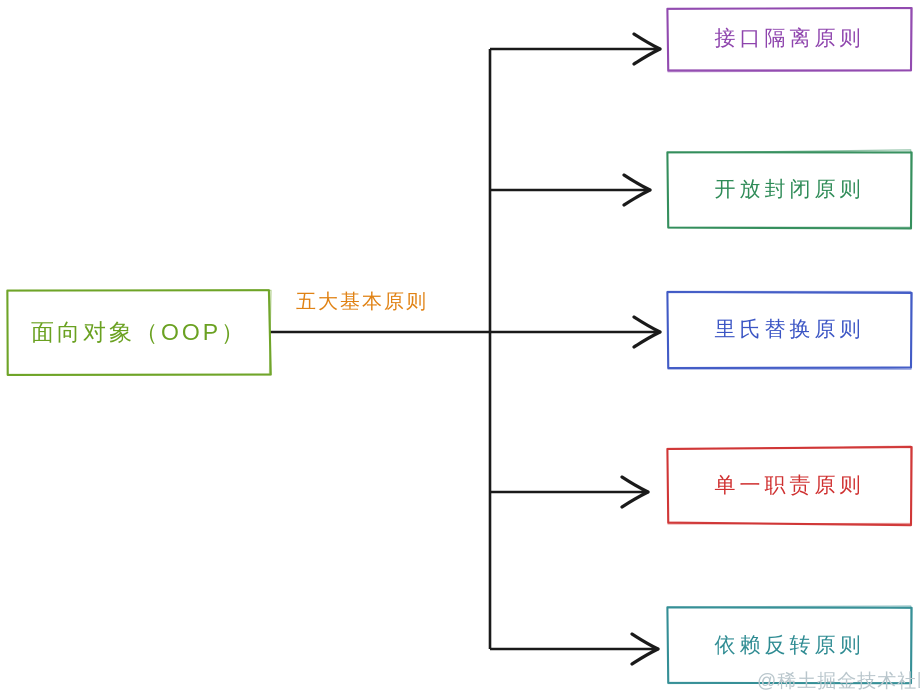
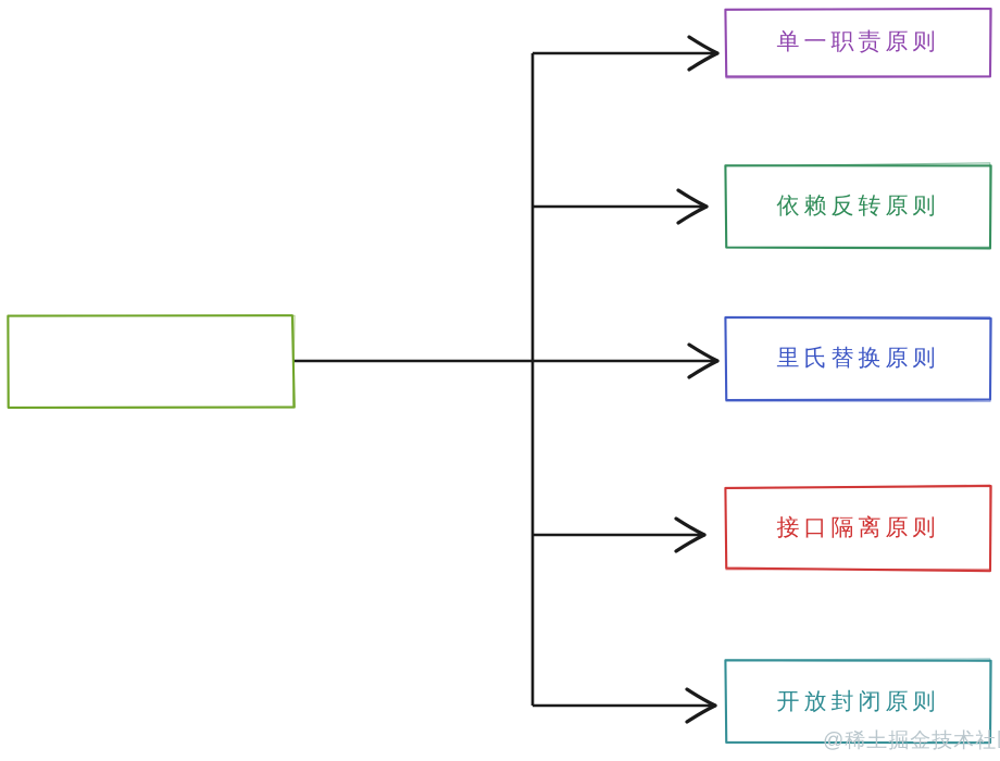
- 面向对象（OOP）
- 五大基本原则
- 接口隔离原则
+ 单一职责原则
- 开放封闭原则
+ 依赖反转原则
  里氏替换原则
- 单一职责原则
+ 接口隔离原则
- 依赖反转原则
+ 开放封闭原则
  @稀土掘金技术社
